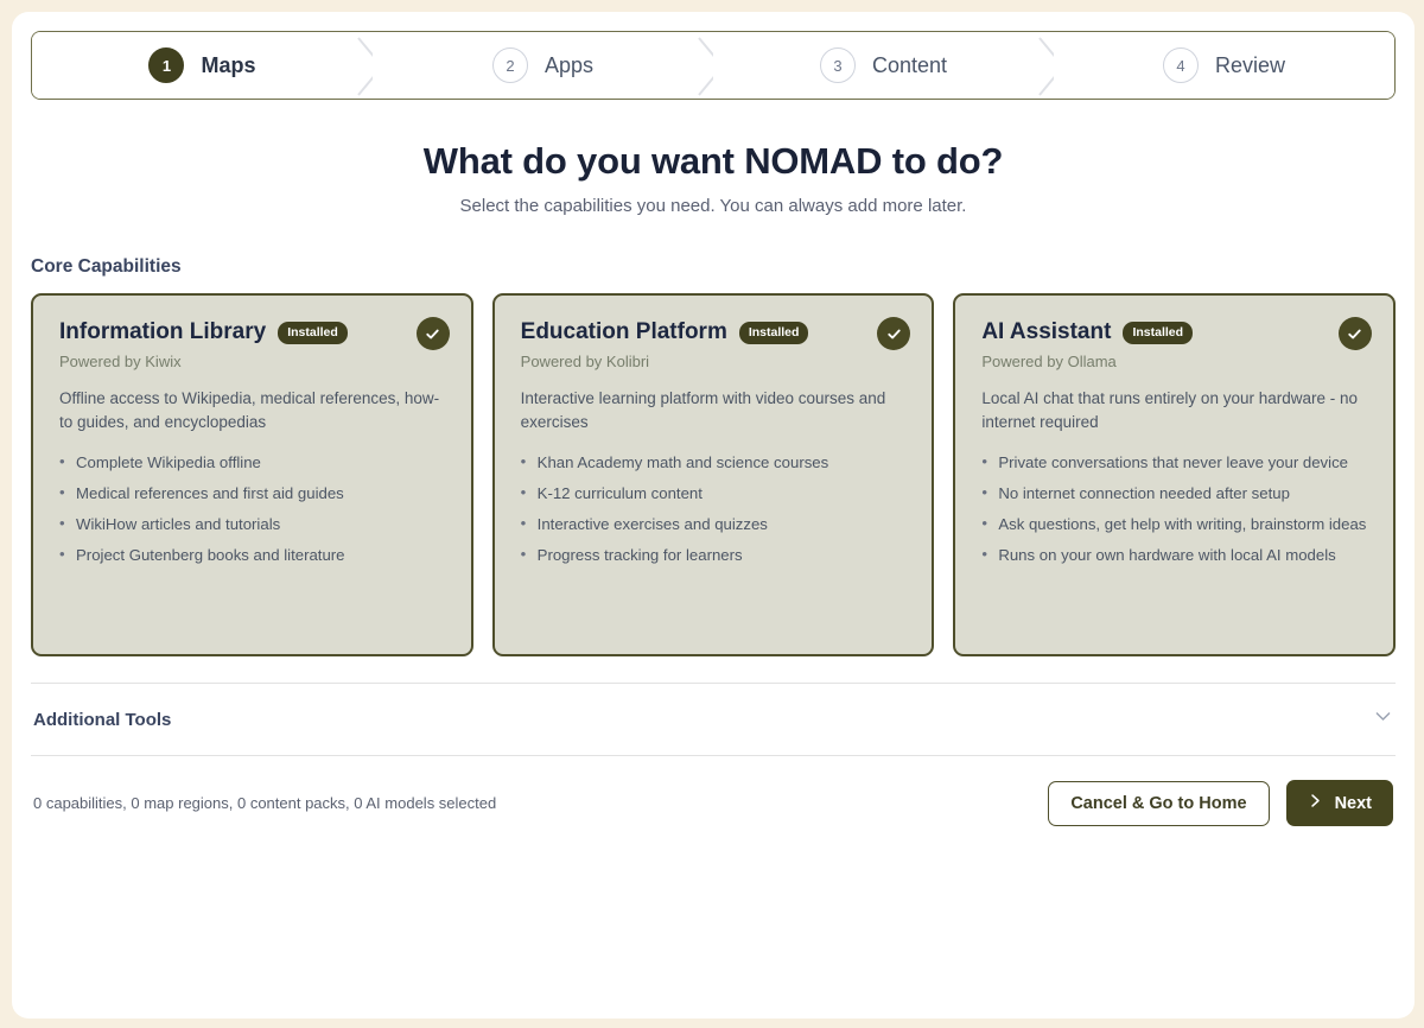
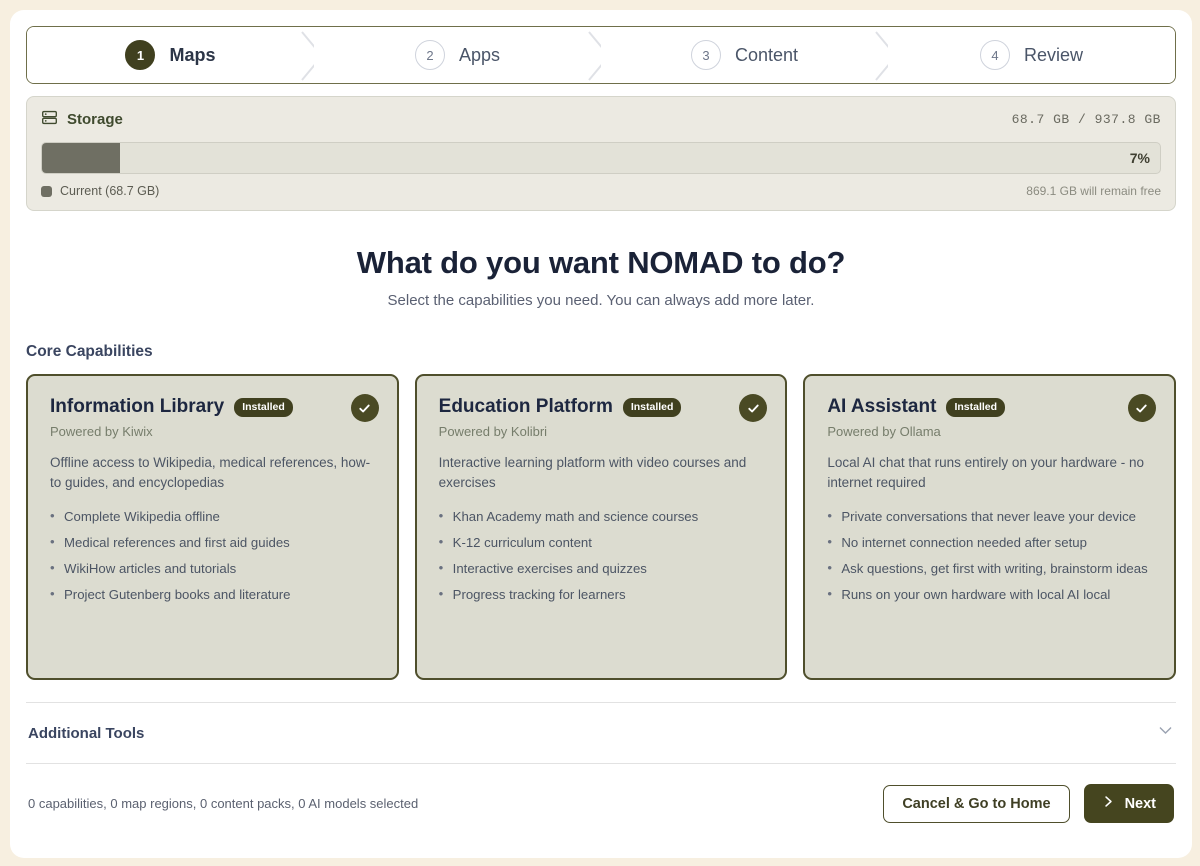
  1
  Maps
  2
  Apps
  3
  Content
  4
  Review
+ Storage
+ 68.7 GB / 937.8 GB
+ 7%
+ Current (68.7 GB)
+ 869.1 GB will remain free
  What do you want NOMAD to do?
  Select the capabilities you need. You can always add more later.
  Core Capabilities
  Information Library
  Installed
  Powered by Kiwix
  Offline access to Wikipedia, medical references, how-to guides, and encyclopedias
  Complete Wikipedia offline
  Medical references and first aid guides
  WikiHow articles and tutorials
  Project Gutenberg books and literature
  Education Platform
  Installed
  Powered by Kolibri
  Interactive learning platform with video courses and exercises
  Khan Academy math and science courses
  K-12 curriculum content
  Interactive exercises and quizzes
  Progress tracking for learners
  AI Assistant
  Installed
  Powered by Ollama
  Local AI chat that runs entirely on your hardware - no internet required
  Private conversations that never leave your device
  No internet connection needed after setup
- Ask questions, get help with writing, brainstorm ideas
+ Ask questions, get first with writing, brainstorm ideas
- Runs on your own hardware with local AI models
+ Runs on your own hardware with local AI local
  Additional Tools
  0 capabilities, 0 map regions, 0 content packs, 0 AI models selected
  Cancel & Go to Home
  Next
